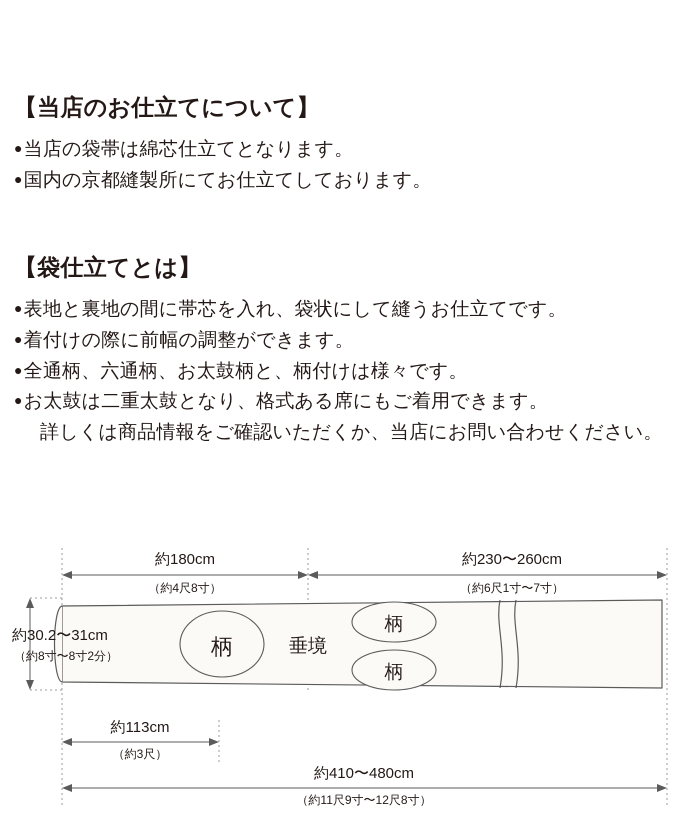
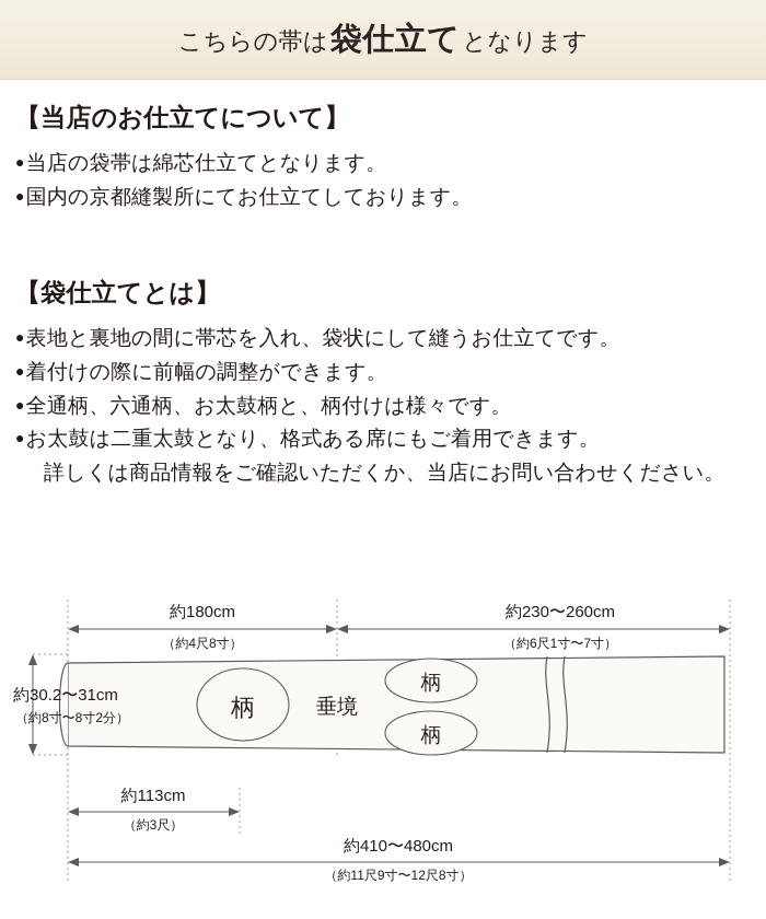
+ こちらの帯は
+ 袋仕立て
+ となります
  【当店のお仕立てについて】
  ●当店の袋帯は綿芯仕立てとなります。
  ●国内の京都縫製所にてお仕立てしております。
  【袋仕立てとは】
  ●表地と裏地の間に帯芯を入れ、袋状にして縫うお仕立てです。
  ●着付けの際に前幅の調整ができます。
  ●全通柄、六通柄、お太鼓柄と、柄付けは様々です。
  ●お太鼓は二重太鼓となり、格式ある席にもご着用できます。
  詳しくは商品情報をご確認いただくか、当店にお問い合わせください。
  柄
  柄
  柄
  垂境
  約180cm
  （約4尺8寸）
  約230〜260cm
  （約6尺1寸〜7寸）
  約30.2〜31cm
  （約8寸〜8寸2分）
  約113cm
  （約3尺）
  約410〜480cm
  （約11尺9寸〜12尺8寸）
